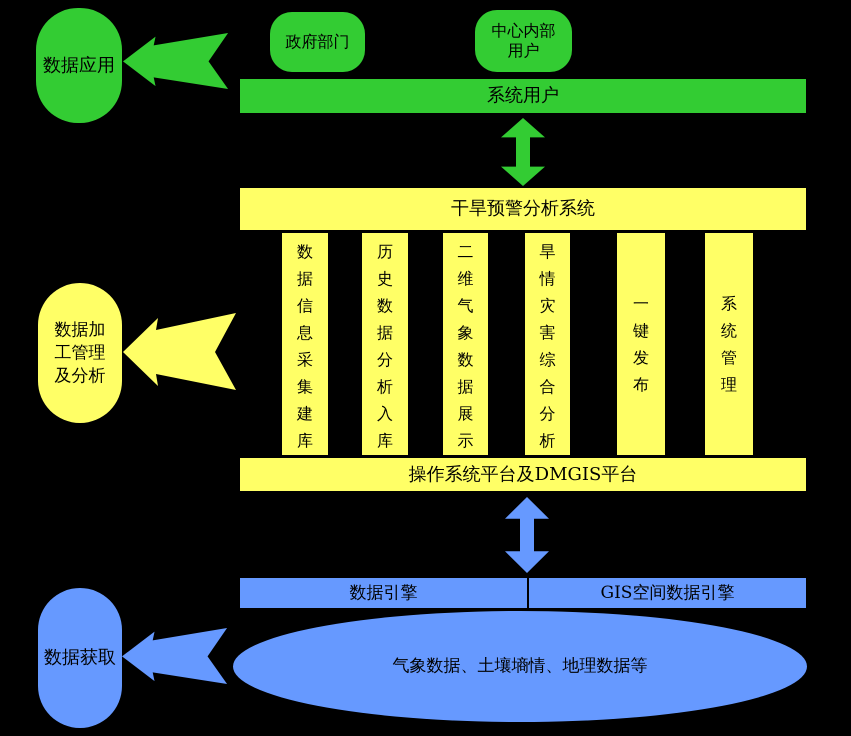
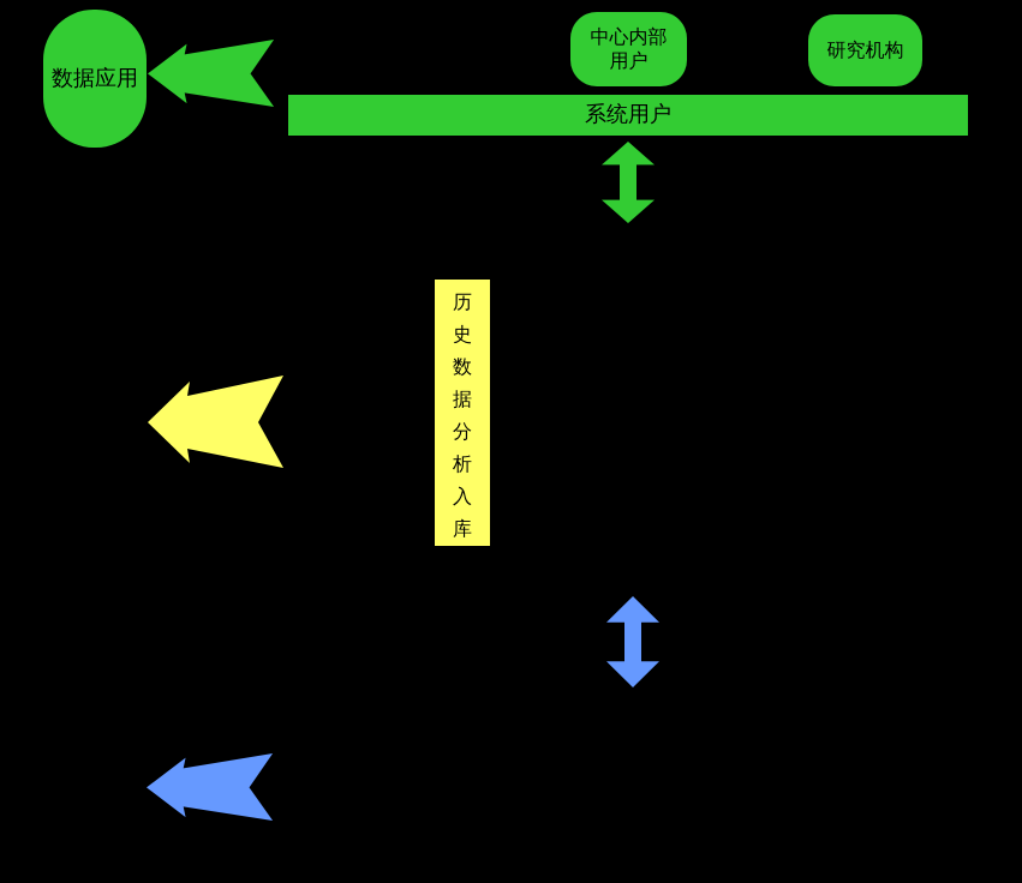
  数据应用
- 数据加工管理及分析
- 数据获取
- 政府部门
  中心内部用户
+ 研究机构
  系统用户
- 干旱预警分析系统
- 数据信息采集建库
  历史数据分析入库
- 二维气象数据展示
- 旱情灾害综合分析
- 一键发布
- 系统管理
- 操作系统平台及DMGIS平台
- 数据引擎
- GIS空间数据引擎
- 气象数据、土壤墒情、地理数据等
